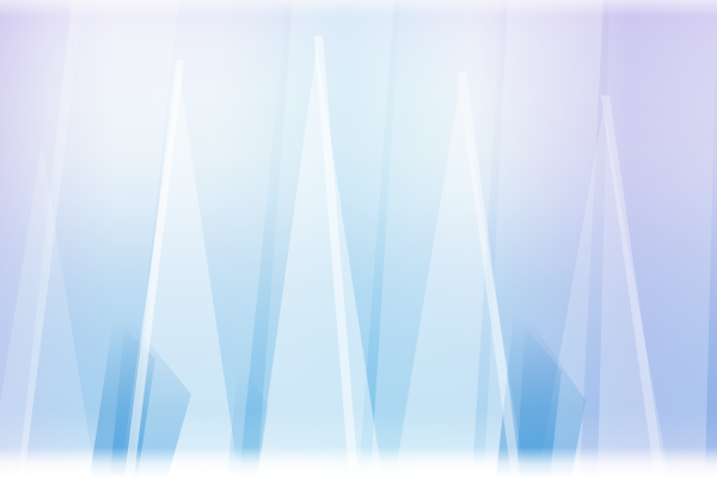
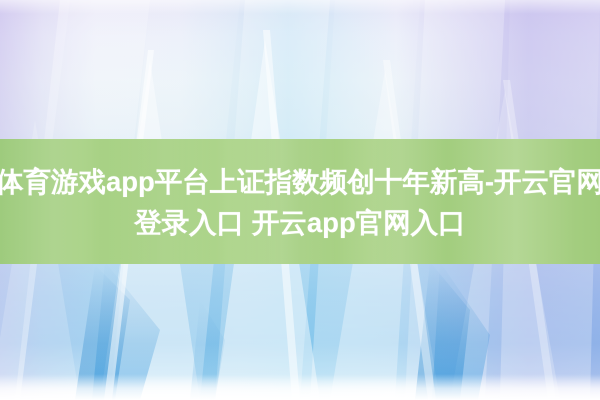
+ 体育游戏app平台上证指数频创十年新高-开云官网
+ 登录入口 开云app官网入口
